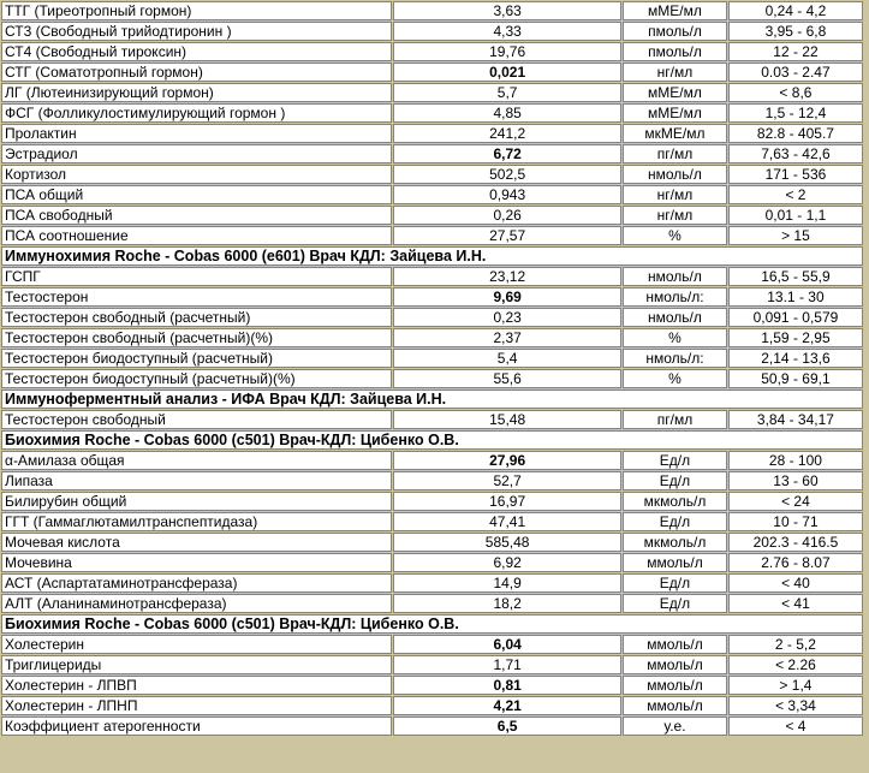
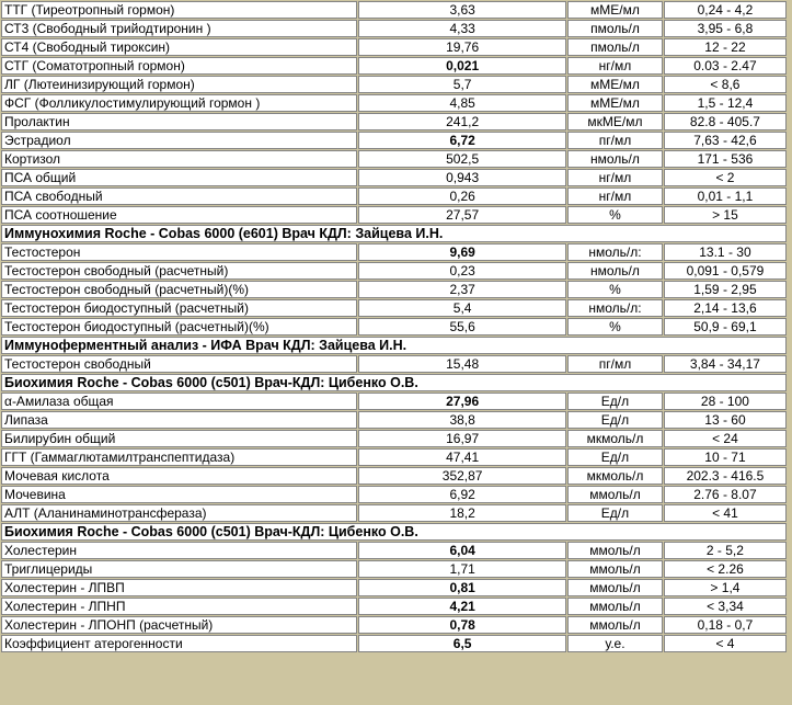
  ТТГ (Тиреотропный гормон)	3,63	мМЕ/мл	0,24 - 4,2
  СТ3 (Свободный трийодтиронин )	4,33	пмоль/л	3,95 - 6,8
  СТ4 (Свободный тироксин)	19,76	пмоль/л	12 - 22
  СТГ (Соматотропный гормон)	0,021	нг/мл	0.03 - 2.47
  ЛГ (Лютеинизирующий гормон)	5,7	мМЕ/мл	< 8,6
  ФСГ (Фолликулостимулирующий гормон )	4,85	мМЕ/мл	1,5 - 12,4
  Пролактин	241,2	мкМЕ/мл	82.8 - 405.7
  Эстрадиол	6,72	пг/мл	7,63 - 42,6
  Кортизол	502,5	нмоль/л	171 - 536
  ПСА общий	0,943	нг/мл	< 2
  ПСА свободный	0,26	нг/мл	0,01 - 1,1
  ПСА соотношение	27,57	%	> 15
  Иммунохимия Roche - Cobas 6000 (e601) Врач КДЛ: Зайцева И.Н.
- ГСПГ	23,12	нмоль/л	16,5 - 55,9
  Тестостерон	9,69	нмоль/л:	13.1 - 30
  Тестостерон свободный (расчетный)	0,23	нмоль/л	0,091 - 0,579
  Тестостерон свободный (расчетный)(%)	2,37	%	1,59 - 2,95
  Тестостерон биодоступный (расчетный)	5,4	нмоль/л:	2,14 - 13,6
  Тестостерон биодоступный (расчетный)(%)	55,6	%	50,9 - 69,1
  Иммуноферментный анализ - ИФА Врач КДЛ: Зайцева И.Н.
  Тестостерон свободный	15,48	пг/мл	3,84 - 34,17
  Биохимия Roche - Cobas 6000 (c501) Врач-КДЛ: Цибенко О.В.
  α-Амилаза общая	27,96	Ед/л	28 - 100
- Липаза	52,7	Ед/л	13 - 60
+ Липаза	38,8	Ед/л	13 - 60
  Билирубин общий	16,97	мкмоль/л	< 24
  ГГТ (Гаммаглютамилтранспептидаза)	47,41	Ед/л	10 - 71
- Мочевая кислота	585,48	мкмоль/л	202.3 - 416.5
+ Мочевая кислота	352,87	мкмоль/л	202.3 - 416.5
  Мочевина	6,92	ммоль/л	2.76 - 8.07
- АСТ (Аспартатаминотрансфераза)	14,9	Ед/л	< 40
  АЛТ (Аланинаминотрансфераза)	18,2	Ед/л	< 41
  Биохимия Roche - Cobas 6000 (c501) Врач-КДЛ: Цибенко О.В.
  Холестерин	6,04	ммоль/л	2 - 5,2
  Триглицериды	1,71	ммоль/л	< 2.26
  Холестерин - ЛПВП	0,81	ммоль/л	> 1,4
  Холестерин - ЛПНП	4,21	ммоль/л	< 3,34
+ Холестерин - ЛПОНП (расчетный)	0,78	ммоль/л	0,18 - 0,7
  Коэффициент атерогенности	6,5	у.е.	< 4
